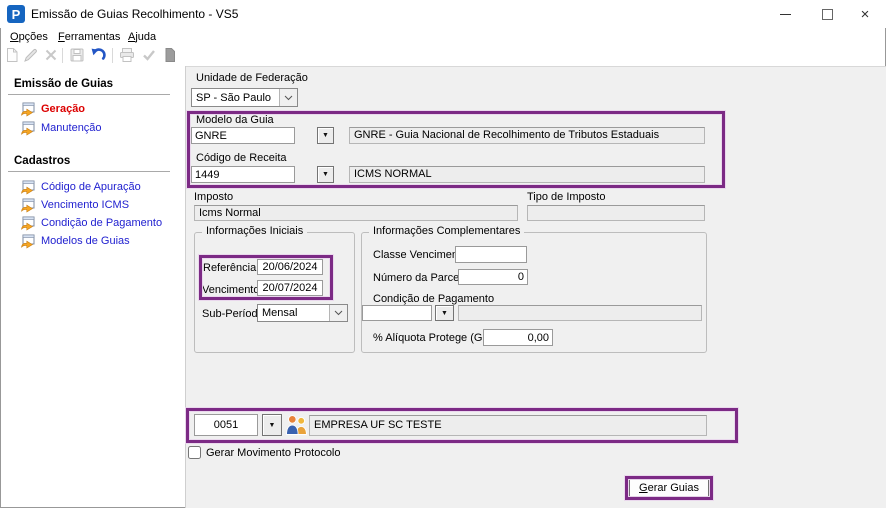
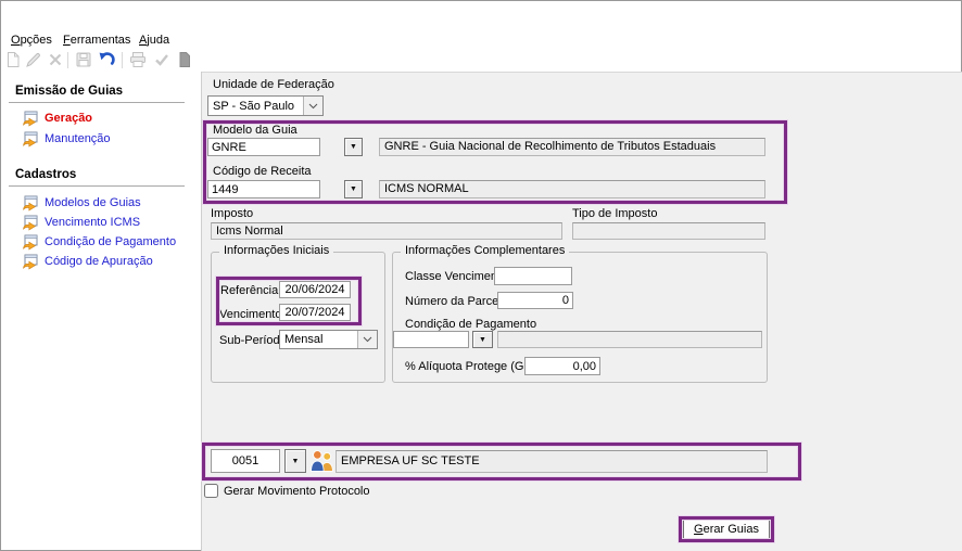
- P
- Emissão de Guias Recolhimento - VS5
- ×
  Opções
  Ferramentas
  Ajuda
  Emissão de Guias
  Geração
  Manutenção
  Cadastros
- Código de Apuração
+ Modelos de Guias
  Vencimento ICMS
  Condição de Pagamento
- Modelos de Guias
+ Código de Apuração
  Unidade de Federação
  SP - São Paulo
  Modelo da Guia
  GNRE
  GNRE - Guia Nacional de Recolhimento de Tributos Estaduais
  Código de Receita
  1449
  ICMS NORMAL
  Imposto
  Icms Normal
  Tipo de Imposto
  Informações Iniciais
  Referência
  20/06/2024
  Venciment
  20/07/2024
  Sub-Períod
  Mensal
  Informações Complementares
  Classe Vencime
  Número da Parce
  0
  Condição de Pagamento
  % Alíquota Protege (G
  0,00
  0051
  EMPRESA UF SC TESTE
  Gerar Movimento Protocolo
  Gerar Guias
